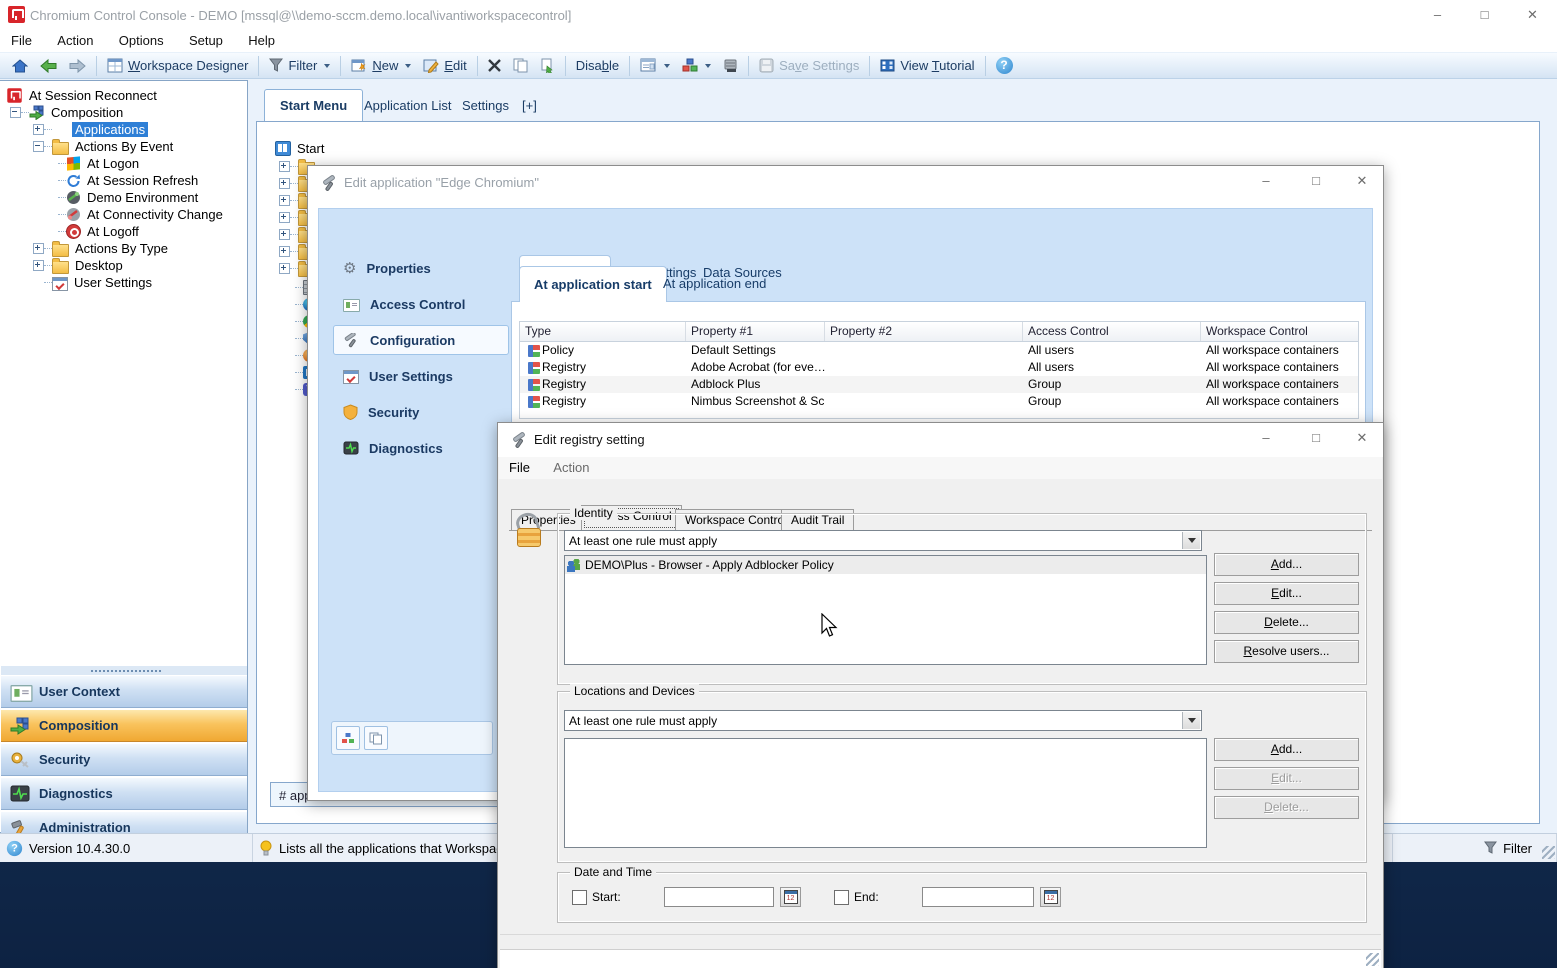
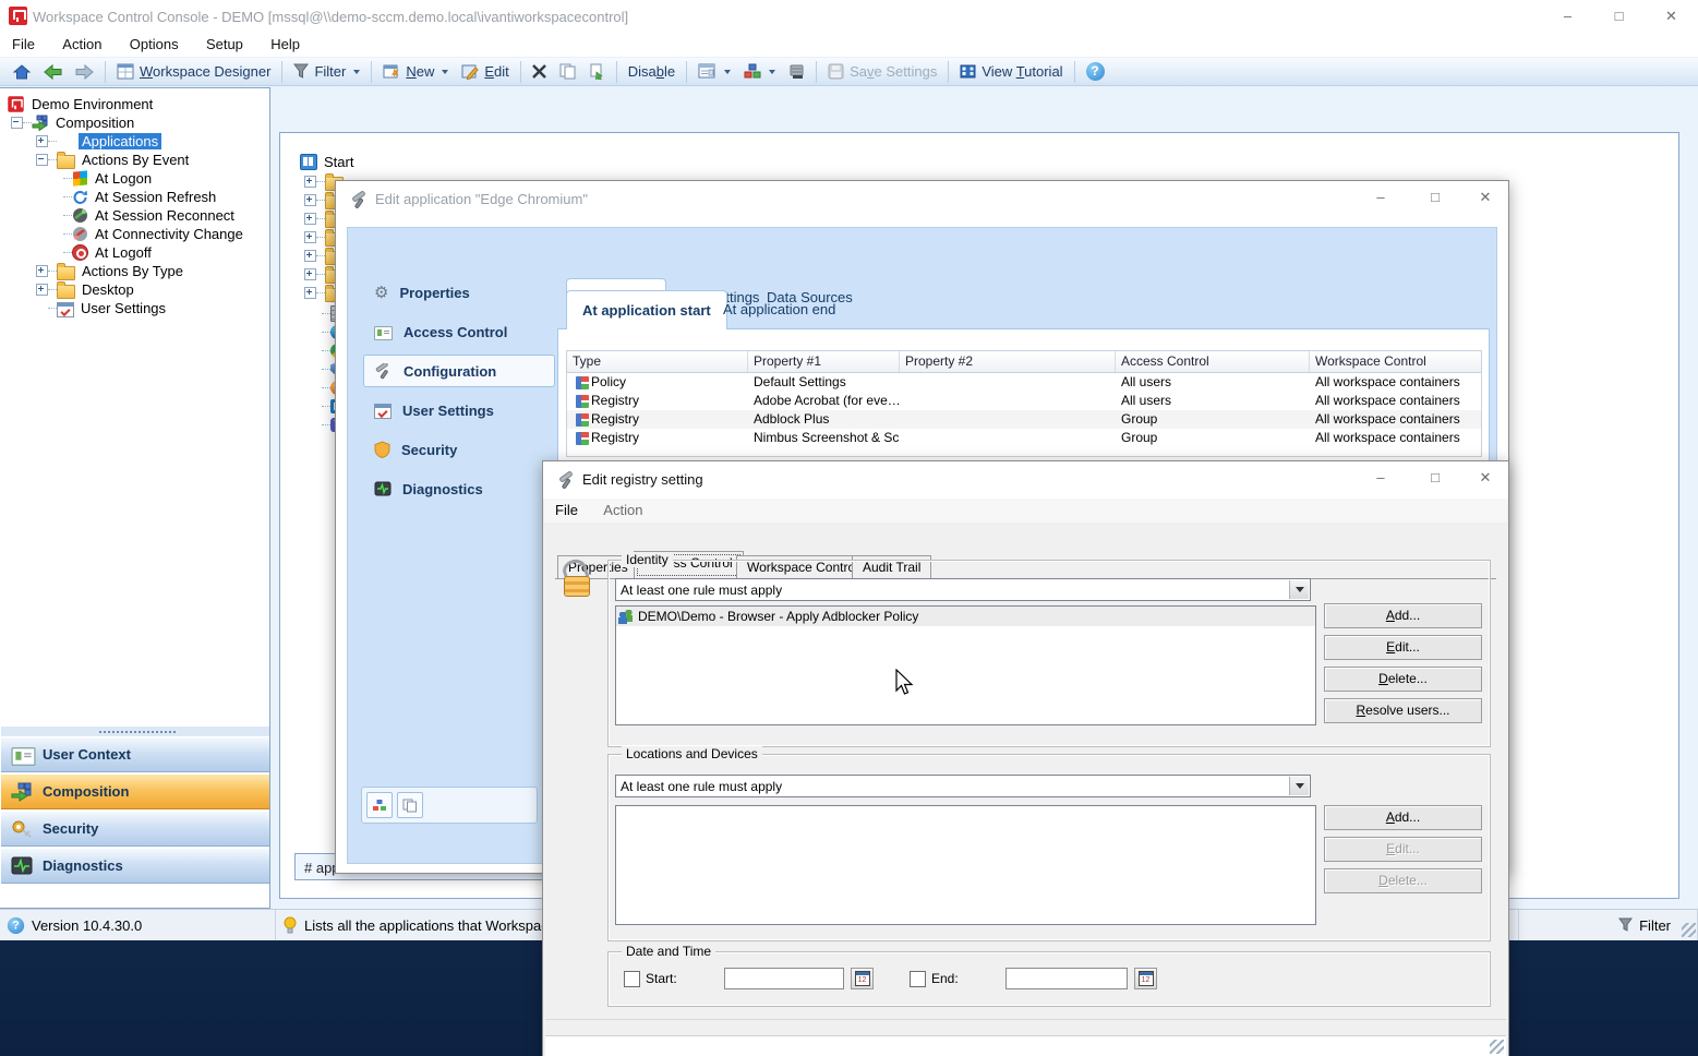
- Chromium Control Console - DEMO [mssql@\\demo-sccm.demo.local\ivantiworkspacecontrol]
+ Workspace Control Console - DEMO [mssql@\\demo-sccm.demo.local\ivantiworkspacecontrol]
  –
  □
  ✕
  File Action Options Setup Help
  Workspace Designer
  Filter
  New
  Edit
  Disable
  Save Settings
  View Tutorial
- At Session Reconnect
+ Demo Environment
  Composition
  Applications
  Actions By Event
  At Logon
  At Session Refresh
- Demo Environment
+ At Session Reconnect
  At Connectivity Change
  At Logoff
  Actions By Type
  Desktop
  User Settings
  User Context
  Composition
  Security
  Diagnostics
- Administration
  Version 10.4.30.0
  Lists all the applications that Workspa
  Filter
- Start Menu
- Application List
- Settings
- [+]
  Start
  # ap
  Edit application "Edge Chromium"
  –
  □
  ✕
  Properties
  Access Control
  Configuration
  User Settings
  Security
  Diagnostics
  Data Sources
  At application start
  At application end
  Type
  Property #1
  Property #2
  Access Control
  Workspace Control
  Policy
  Default Settings
  All users
  All workspace containers
  Registry
  Adobe Acrobat (for eve…
  All users
  All workspace containers
  Registry
  Adblock Plus
  Group
  All workspace containers
  Registry
  Nimbus Screenshot & Sc
  Group
  All workspace containers
  Edit registry setting
  –
  □
  ✕
  File Action
  Properties
  Workspace Contr
  Audit Trail
  Identity
  At least one rule must apply
- DEMO\Plus - Browser - Apply Adblocker Policy
+ DEMO\Demo - Browser - Apply Adblocker Policy
  Add...
  Edit...
  Delete...
  Resolve users...
  Locations and Devices
  At least one rule must apply
  Add...
  Edit...
  Delete...
  Date and Time
  Start:
  End:
